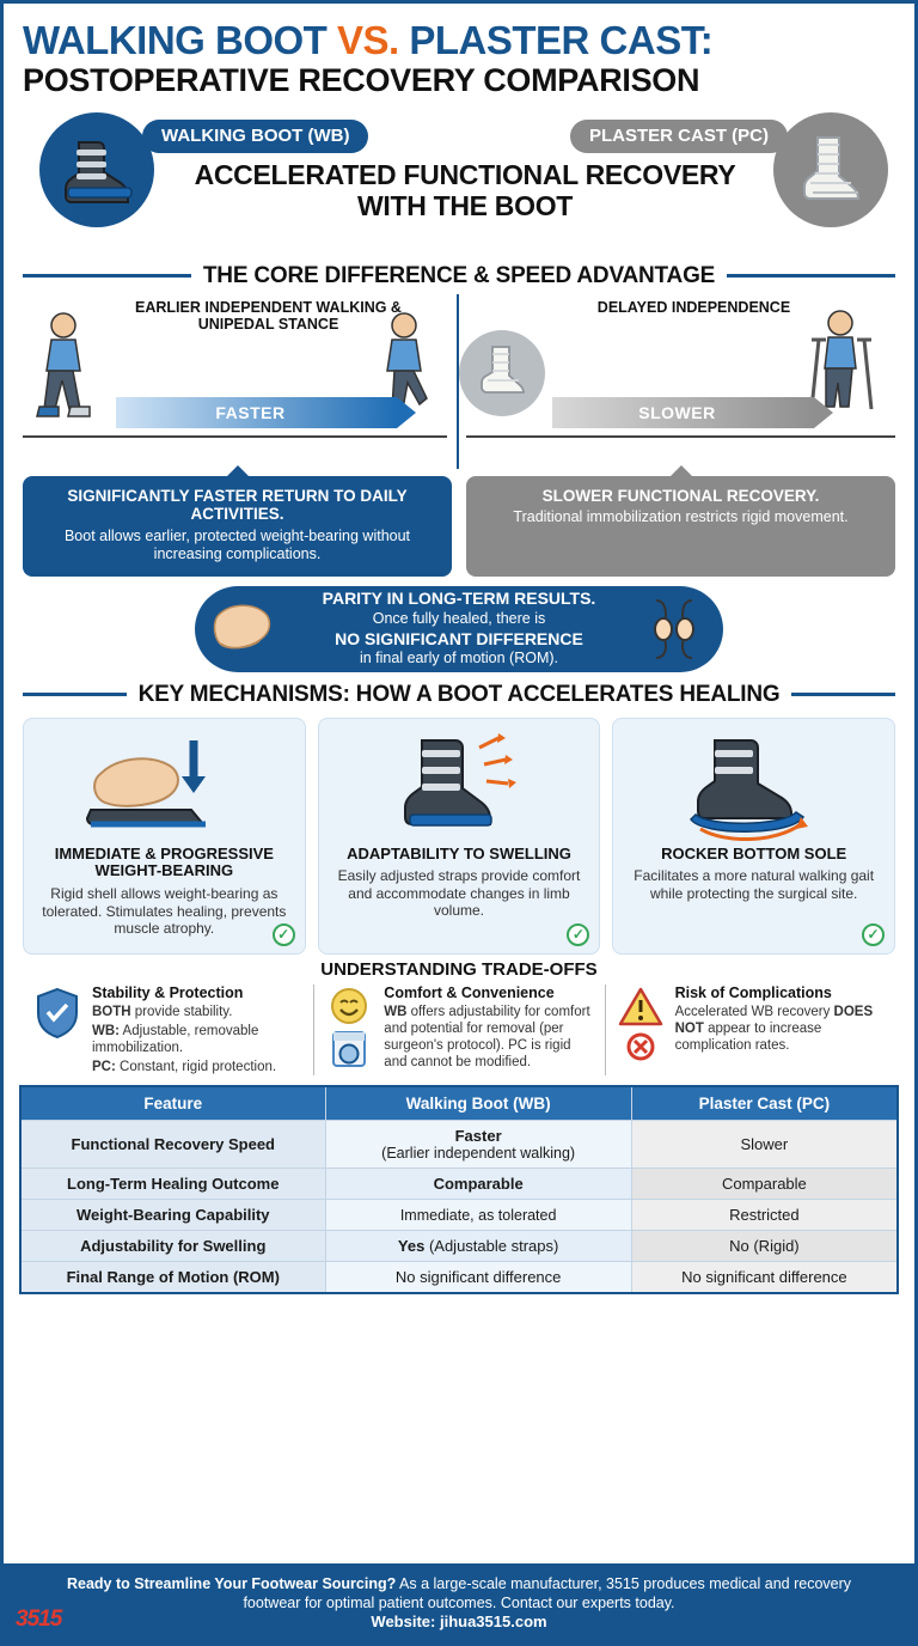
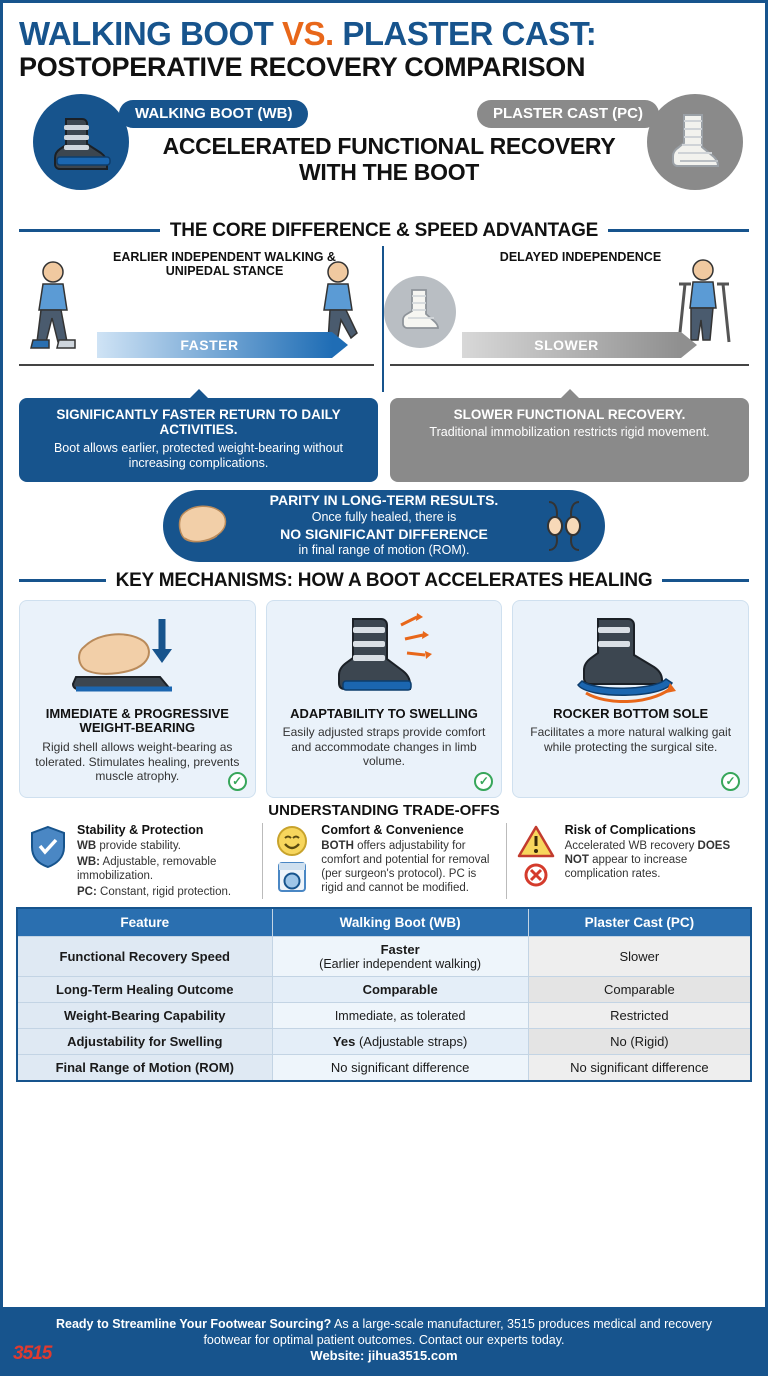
  WALKING BOOT VS. PLASTER CAST:
  POSTOPERATIVE RECOVERY COMPARISON
  WALKING BOOT (WB)
  PLASTER CAST (PC)
  ACCELERATED FUNCTIONAL RECOVERY WITH THE BOOT
  THE CORE DIFFERENCE & SPEED ADVANTAGE
  EARLIER INDEPENDENT WALKING & UNIPEDAL STANCE
  FASTER
  DELAYED INDEPENDENCE
  SLOWER
  SIGNIFICANTLY FASTER RETURN TO DAILY ACTIVITIES.
  Boot allows earlier, protected weight-bearing without increasing complications.
  SLOWER FUNCTIONAL RECOVERY.
  Traditional immobilization restricts rigid movement.
  PARITY IN LONG-TERM RESULTS.
  Once fully healed, there is
  NO SIGNIFICANT DIFFERENCE
- in final early of motion (ROM).
+ in final range of motion (ROM).
  KEY MECHANISMS: HOW A BOOT ACCELERATES HEALING
  IMMEDIATE & PROGRESSIVE WEIGHT-BEARING
  Rigid shell allows weight-bearing as tolerated. Stimulates healing, prevents muscle atrophy.
  ✓
  ADAPTABILITY TO SWELLING
  Easily adjusted straps provide comfort and accommodate changes in limb volume.
  ✓
  ROCKER BOTTOM SOLE
  Facilitates a more natural walking gait while protecting the surgical site.
  ✓
  UNDERSTANDING TRADE-OFFS
  Stability & Protection
- BOTH provide stability.
+ WB provide stability.
  WB: Adjustable, removable immobilization.
  PC: Constant, rigid protection.
  Comfort & Convenience
- WB offers adjustability for comfort and potential for removal (per surgeon's protocol). PC is rigid and cannot be modified.
+ BOTH offers adjustability for comfort and potential for removal (per surgeon's protocol). PC is rigid and cannot be modified.
  Risk of Complications
  Accelerated WB recovery DOES NOT appear to increase complication rates.
  Feature	Walking Boot (WB)	Plaster Cast (PC)
  Functional Recovery Speed	Faster(Earlier independent walking)	Slower
  Long-Term Healing Outcome	Comparable	Comparable
  Weight-Bearing Capability	Immediate, as tolerated	Restricted
  Adjustability for Swelling	Yes (Adjustable straps)	No (Rigid)
  Final Range of Motion (ROM)	No significant difference	No significant difference
  Ready to Streamline Your Footwear Sourcing? As a large-scale manufacturer, 3515 produces medical and recovery footwear for optimal patient outcomes. Contact our experts today.
  Website: jihua3515.com
  3515
